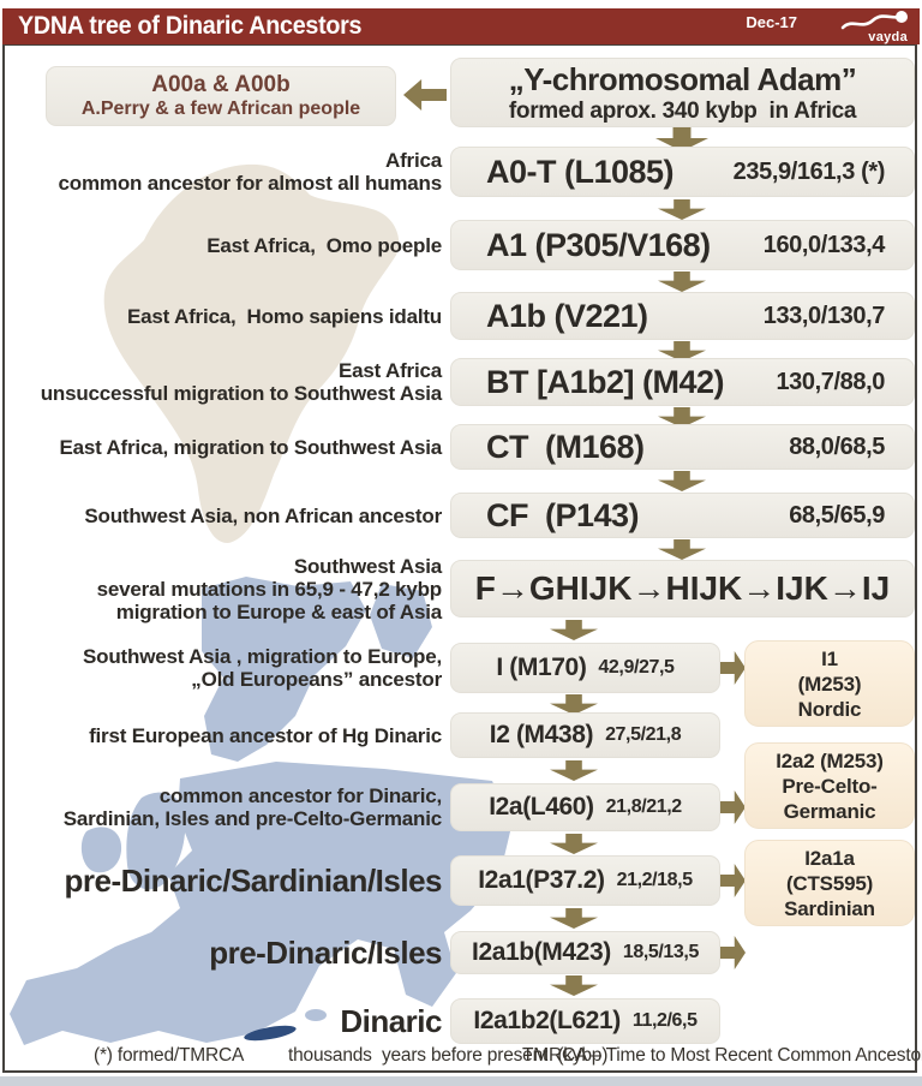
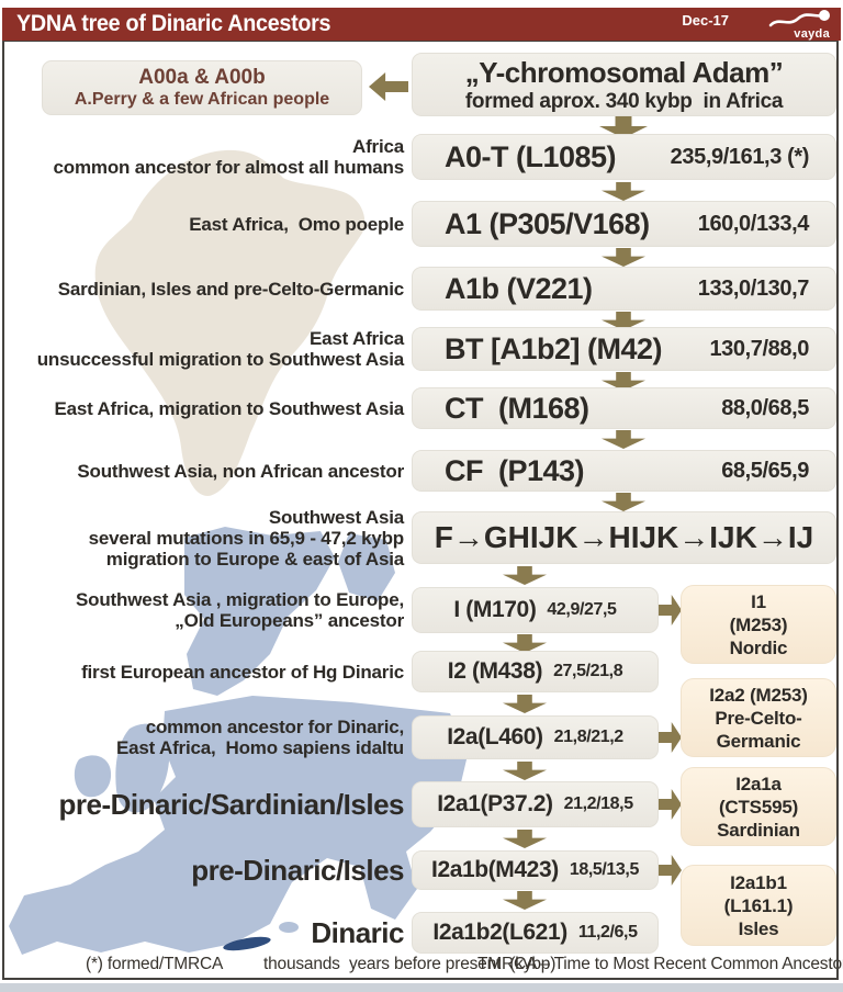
  YDNA tree of Dinaric Ancestors
  Dec-17
  vayda
  „Y-chromosomal Adam”
  formed aprox. 340 kybp in Africa
  A00a & A00b
  A.Perry & a few African people
  Africa
  common ancestor for almost all humans
  A0-T (L1085)
  235,9/161,3 (*)
  East Africa, Omo poeple
  A1 (P305/V168)
  160,0/133,4
- East Africa, Homo sapiens idaltu
+ Sardinian, Isles and pre-Celto-Germanic
  A1b (V221)
  133,0/130,7
  East Africa
  unsuccessful migration to Southwest Asia
  BT [A1b2] (M42)
  130,7/88,0
  East Africa, migration to Southwest Asia
  CT (M168)
  88,0/68,5
  Southwest Asia, non African ancestor
  CF (P143)
  68,5/65,9
  Southwest Asia
  several mutations in 65,9 - 47,2 kybp
  migration to Europe & east of Asia
  F→GHIJK→HIJK→IJK→IJ
  Southwest Asia , migration to Europe,
  „Old Europeans” ancestor
  I (M170)
  42,9/27,5
  first European ancestor of Hg Dinaric
  I2 (M438)
  27,5/21,8
  common ancestor for Dinaric,
- Sardinian, Isles and pre-Celto-Germanic
+ East Africa, Homo sapiens idaltu
  I2a(L460)
  21,8/21,2
  pre-Dinaric/Sardinian/Isles
  I2a1(P37.2)
  21,2/18,5
  pre-Dinaric/Isles
  I2a1b(M423)
  18,5/13,5
  Dinaric
  I2a1b2(L621)
  11,2/6,5
  I1
  (M253)
  Nordic
  I2a2 (M253)
  Pre-Celto-
  Germanic
  I2a1a
  (CTS595)
  Sardinian
+ I2a1b1
+ (L161.1)
+ Isles
  (*) formed/TMRCA
  thousands years before present (kybp)
  TMRCA – Time to Most Recent Common Ancesto
